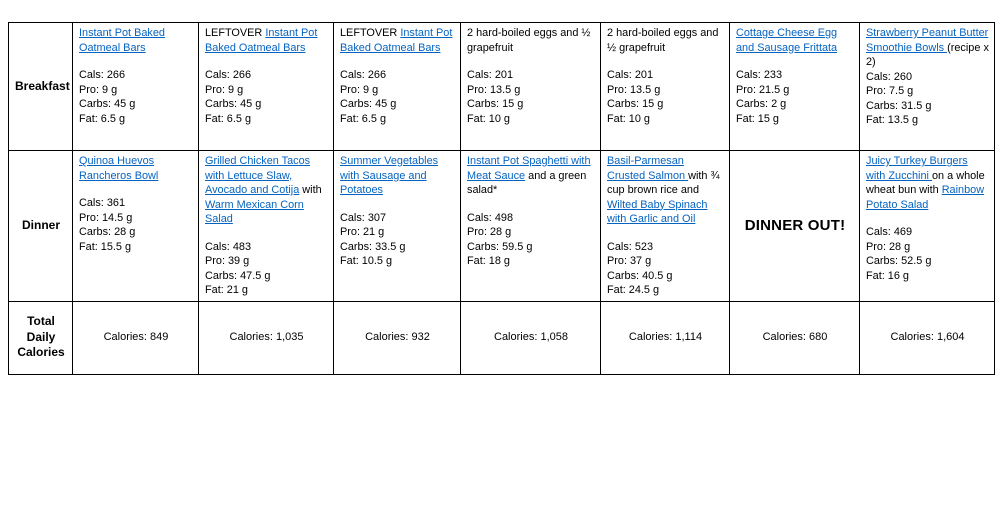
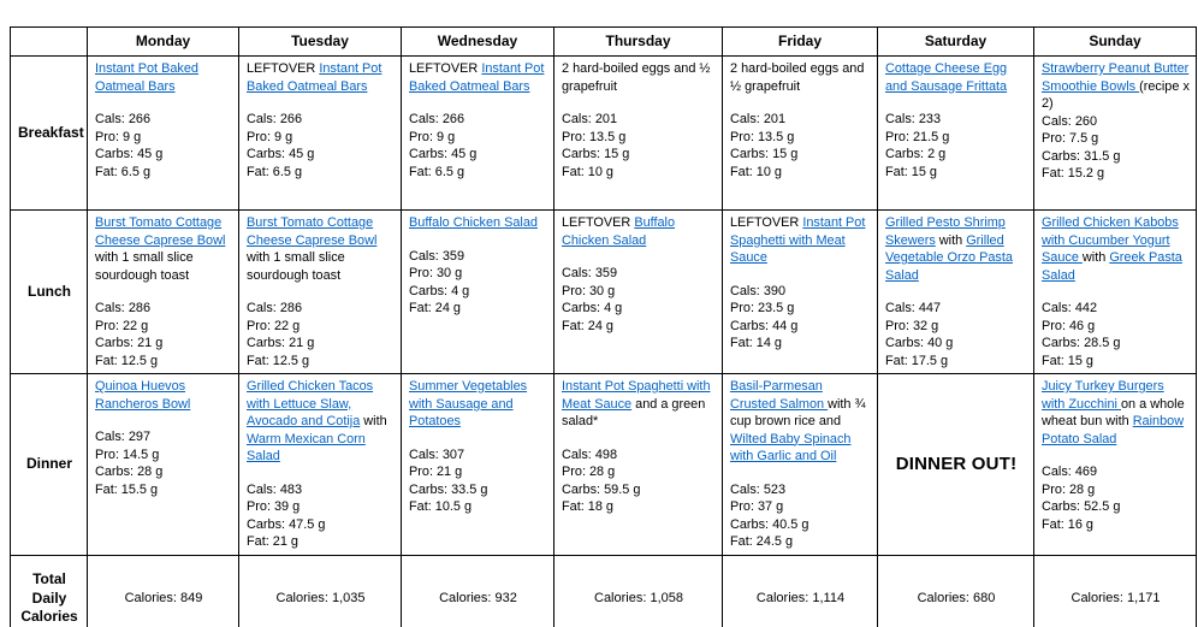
+ 	Monday	Tuesday	Wednesday	Thursday	Friday	Saturday	Sunday
- Breakfast	Instant Pot Baked Oatmeal BarsCals: 266Pro: 9 gCarbs: 45 gFat: 6.5 g	LEFTOVER Instant Pot Baked Oatmeal BarsCals: 266Pro: 9 gCarbs: 45 gFat: 6.5 g	LEFTOVER Instant Pot Baked Oatmeal BarsCals: 266Pro: 9 gCarbs: 45 gFat: 6.5 g	2 hard-boiled eggs and ½ grapefruitCals: 201Pro: 13.5 gCarbs: 15 gFat: 10 g	2 hard-boiled eggs and ½ grapefruitCals: 201Pro: 13.5 gCarbs: 15 gFat: 10 g	Cottage Cheese Egg and Sausage FrittataCals: 233Pro: 21.5 gCarbs: 2 gFat: 15 g	Strawberry Peanut Butter Smoothie Bowls (recipe x 2)Cals: 260Pro: 7.5 gCarbs: 31.5 gFat: 13.5 g
+ Breakfast	Instant Pot Baked Oatmeal BarsCals: 266Pro: 9 gCarbs: 45 gFat: 6.5 g	LEFTOVER Instant Pot Baked Oatmeal BarsCals: 266Pro: 9 gCarbs: 45 gFat: 6.5 g	LEFTOVER Instant Pot Baked Oatmeal BarsCals: 266Pro: 9 gCarbs: 45 gFat: 6.5 g	2 hard-boiled eggs and ½ grapefruitCals: 201Pro: 13.5 gCarbs: 15 gFat: 10 g	2 hard-boiled eggs and ½ grapefruitCals: 201Pro: 13.5 gCarbs: 15 gFat: 10 g	Cottage Cheese Egg and Sausage FrittataCals: 233Pro: 21.5 gCarbs: 2 gFat: 15 g	Strawberry Peanut Butter Smoothie Bowls (recipe x 2)Cals: 260Pro: 7.5 gCarbs: 31.5 gFat: 15.2 g
+ Lunch	Burst Tomato Cottage Cheese Caprese Bowl with 1 small slice sourdough toastCals: 286Pro: 22 gCarbs: 21 gFat: 12.5 g	Burst Tomato Cottage Cheese Caprese Bowl with 1 small slice sourdough toastCals: 286Pro: 22 gCarbs: 21 gFat: 12.5 g	Buffalo Chicken SaladCals: 359Pro: 30 gCarbs: 4 gFat: 24 g	LEFTOVER Buffalo Chicken SaladCals: 359Pro: 30 gCarbs: 4 gFat: 24 g	LEFTOVER Instant Pot Spaghetti with Meat SauceCals: 390Pro: 23.5 gCarbs: 44 gFat: 14 g	Grilled Pesto Shrimp Skewers with Grilled Vegetable Orzo Pasta SaladCals: 447Pro: 32 gCarbs: 40 gFat: 17.5 g	Grilled Chicken Kabobs with Cucumber Yogurt Sauce with Greek Pasta SaladCals: 442Pro: 46 gCarbs: 28.5 gFat: 15 g
- Dinner	Quinoa Huevos Rancheros BowlCals: 361Pro: 14.5 gCarbs: 28 gFat: 15.5 g	Grilled Chicken Tacos with Lettuce Slaw, Avocado and Cotija with Warm Mexican Corn SaladCals: 483Pro: 39 gCarbs: 47.5 gFat: 21 g	Summer Vegetables with Sausage and PotatoesCals: 307Pro: 21 gCarbs: 33.5 gFat: 10.5 g	Instant Pot Spaghetti with Meat Sauce and a green salad*Cals: 498Pro: 28 gCarbs: 59.5 gFat: 18 g	Basil-Parmesan Crusted Salmon with ¾ cup brown rice and Wilted Baby Spinach with Garlic and OilCals: 523Pro: 37 gCarbs: 40.5 gFat: 24.5 g	DINNER OUT!	Juicy Turkey Burgers with Zucchini on a whole wheat bun with Rainbow Potato SaladCals: 469Pro: 28 gCarbs: 52.5 gFat: 16 g
+ Dinner	Quinoa Huevos Rancheros BowlCals: 297Pro: 14.5 gCarbs: 28 gFat: 15.5 g	Grilled Chicken Tacos with Lettuce Slaw, Avocado and Cotija with Warm Mexican Corn SaladCals: 483Pro: 39 gCarbs: 47.5 gFat: 21 g	Summer Vegetables with Sausage and PotatoesCals: 307Pro: 21 gCarbs: 33.5 gFat: 10.5 g	Instant Pot Spaghetti with Meat Sauce and a green salad*Cals: 498Pro: 28 gCarbs: 59.5 gFat: 18 g	Basil-Parmesan Crusted Salmon with ¾ cup brown rice and Wilted Baby Spinach with Garlic and OilCals: 523Pro: 37 gCarbs: 40.5 gFat: 24.5 g	DINNER OUT!	Juicy Turkey Burgers with Zucchini on a whole wheat bun with Rainbow Potato SaladCals: 469Pro: 28 gCarbs: 52.5 gFat: 16 g
- Total Daily Calories	Calories: 849	Calories: 1,035	Calories: 932	Calories: 1,058	Calories: 1,114	Calories: 680	Calories: 1,604
+ Total Daily Calories	Calories: 849	Calories: 1,035	Calories: 932	Calories: 1,058	Calories: 1,114	Calories: 680	Calories: 1,171
